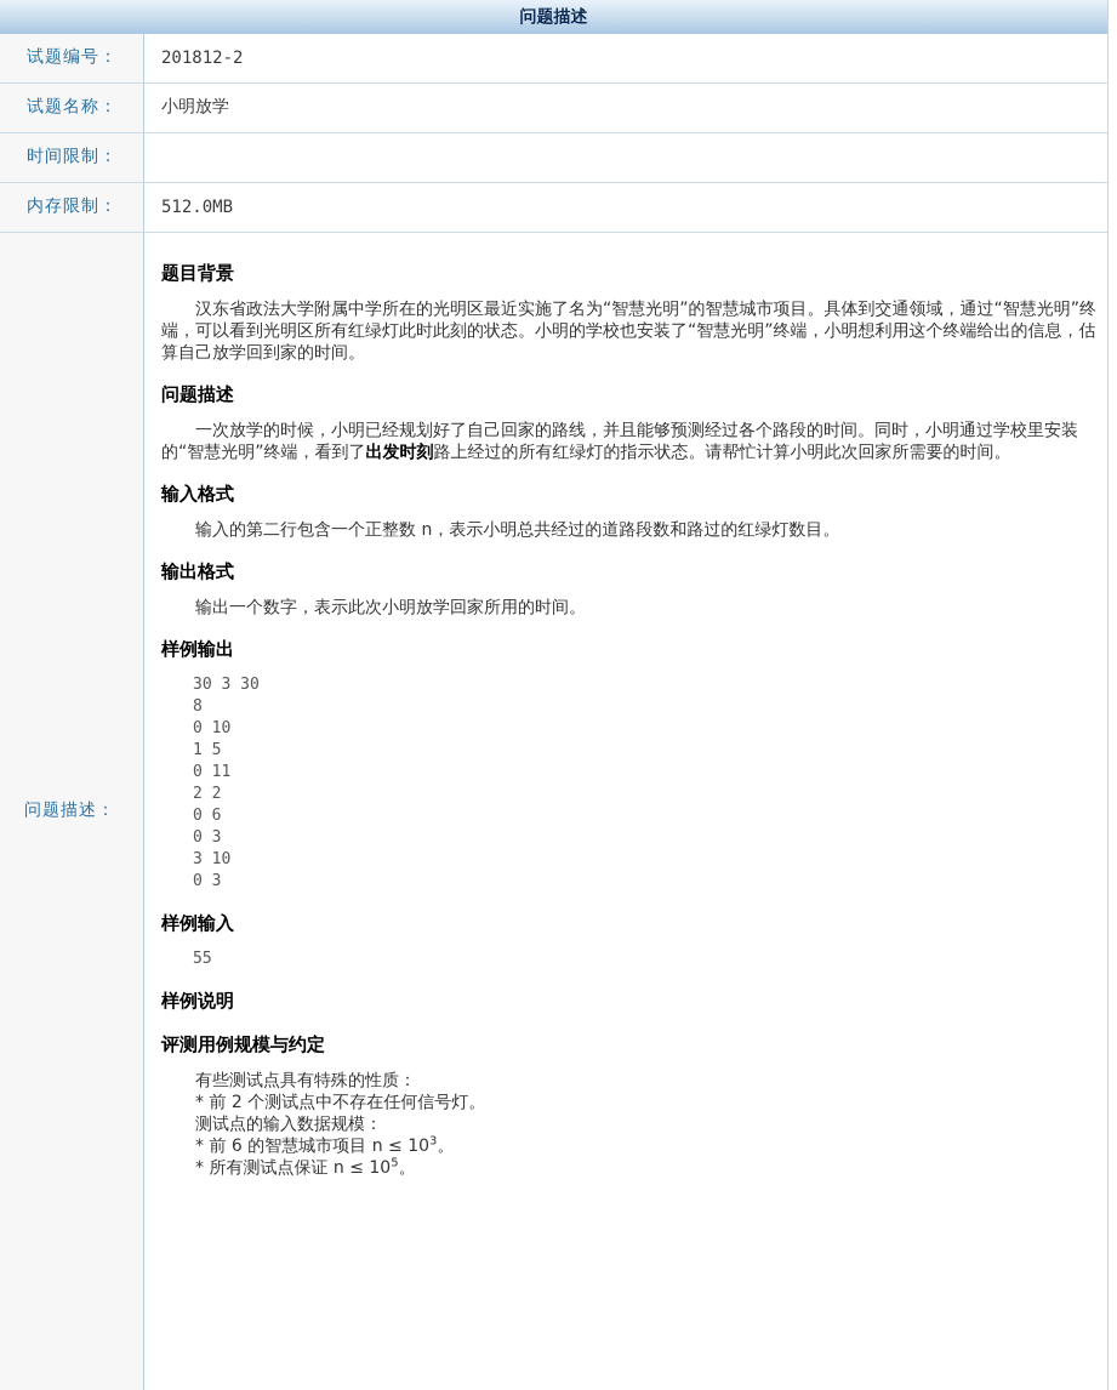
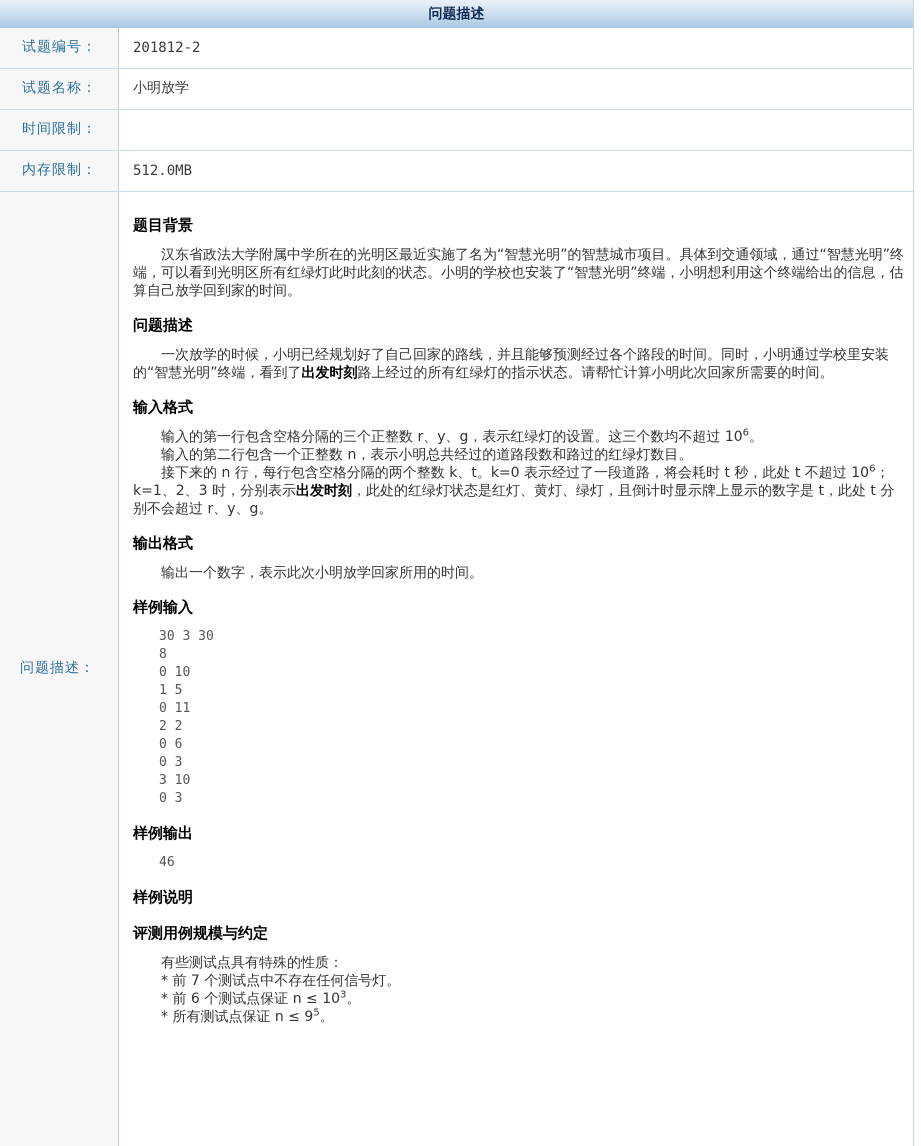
  问题描述
  试题编号：
  201812-2
  试题名称：
  小明放学
  时间限制：
  内存限制：
  512.0MB
  问题描述：
  题目背景
  汉东省政法大学附属中学所在的光明区最近实施了名为“智慧光明”的智慧城市项目。具体到交通领域，通过“智慧光明”终端，可以看到光明区所有红绿灯此时此刻的状态。小明的学校也安装了“智慧光明”终端，小明想利用这个终端给出的信息，估算自己放学回到家的时间。
  问题描述
  一次放学的时候，小明已经规划好了自己回家的路线，并且能够预测经过各个路段的时间。同时，小明通过学校里安装的“智慧光明”终端，看到了出发时刻路上经过的所有红绿灯的指示状态。请帮忙计算小明此次回家所需要的时间。
  输入格式
+ 输入的第一行包含空格分隔的三个正整数 r、y、g，表示红绿灯的设置。这三个数均不超过 106。
  输入的第二行包含一个正整数 n，表示小明总共经过的道路段数和路过的红绿灯数目。
+ 接下来的 n 行，每行包含空格分隔的两个整数 k、t。k=0 表示经过了一段道路，将会耗时 t 秒，此处 t 不超过 106；k=1、2、3 时，分别表示出发时刻，此处的红绿灯状态是红灯、黄灯、绿灯，且倒计时显示牌上显示的数字是 t，此处 t 分别不会超过 r、y、g。
  输出格式
  输出一个数字，表示此次小明放学回家所用的时间。
- 样例输出
+ 样例输入
  30 3 30
  8
  0 10
  1 5
  0 11
  2 2
  0 6
  0 3
  3 10
  0 3
- 样例输入
+ 样例输出
- 55
+ 46
  样例说明
  评测用例规模与约定
  有些测试点具有特殊的性质：
- * 前 2 个测试点中不存在任何信号灯。
+ * 前 7 个测试点中不存在任何信号灯。
- 测试点的输入数据规模：
- * 前 6 的智慧城市项目 n ≤ 103。
+ * 前 6 个测试点保证 n ≤ 103。
- * 所有测试点保证 n ≤ 105。
+ * 所有测试点保证 n ≤ 95。
